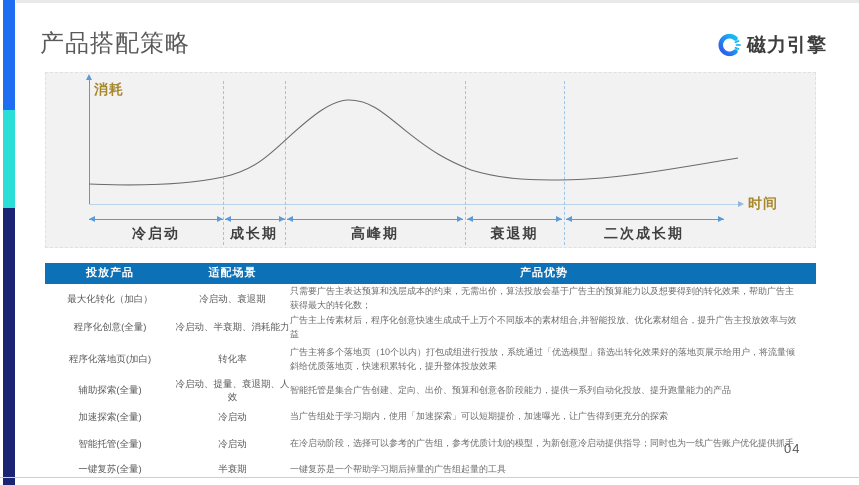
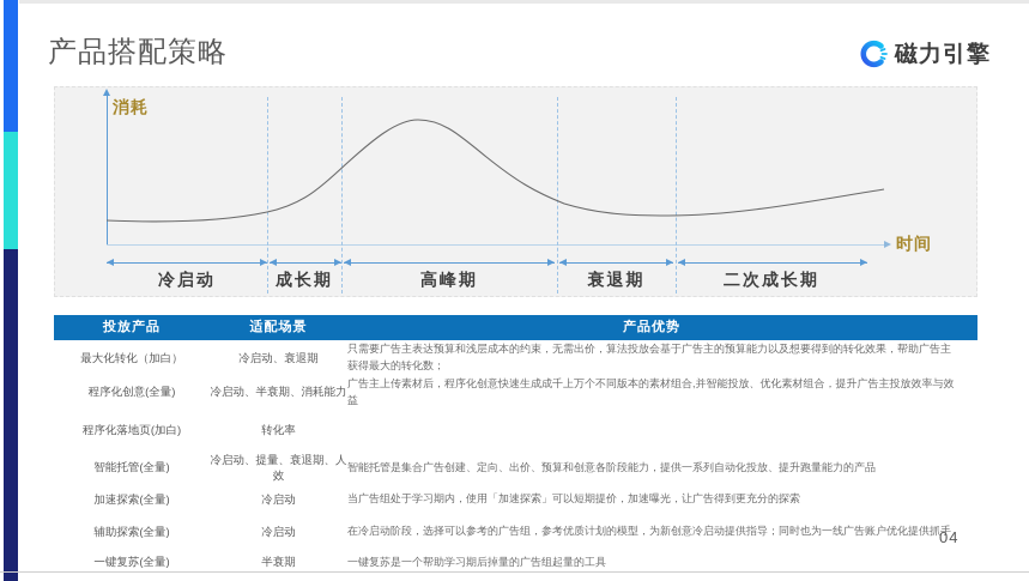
  产品搭配策略
  磁力引擎
  消耗
  时间
  冷启动
  成长期
  高峰期
  衰退期
  二次成长期
  投放产品
  适配场景
  产品优势
  最大化转化（加白）
  冷启动、衰退期
  只需要广告主表达预算和浅层成本的约束，无需出价，算法投放会基于广告主的预算能力以及想要得到的转化效果，帮助广告主获得最大的转化数；
  程序化创意(全量)
  冷启动、半衰期、消耗能力
  广告主上传素材后，程序化创意快速生成成千上万个不同版本的素材组合,并智能投放、优化素材组合，提升广告主投放效率与效益
  程序化落地页(加白)
  转化率
- 广告主将多个落地页（10个以内）打包成组进行投放，系统通过「优选模型」筛选出转化效果好的落地页展示给用户，将流量倾斜给优质落地页，快速积累转化，提升整体投放效果
- 辅助探索(全量)
+ 智能托管(全量)
  冷启动、提量、衰退期、人效
  智能托管是集合广告创建、定向、出价、预算和创意各阶段能力，提供一系列自动化投放、提升跑量能力的产品
  加速探索(全量)
  冷启动
  当广告组处于学习期内，使用「加速探索」可以短期提价，加速曝光，让广告得到更充分的探索
- 智能托管(全量)
+ 辅助探索(全量)
  冷启动
  在冷启动阶段，选择可以参考的广告组，参考优质计划的模型，为新创意冷启动提供指导；同时也为一线广告账户优化提供抓手
  一键复苏(全量)
  半衰期
  一键复苏是一个帮助学习期后掉量的广告组起量的工具
  04
